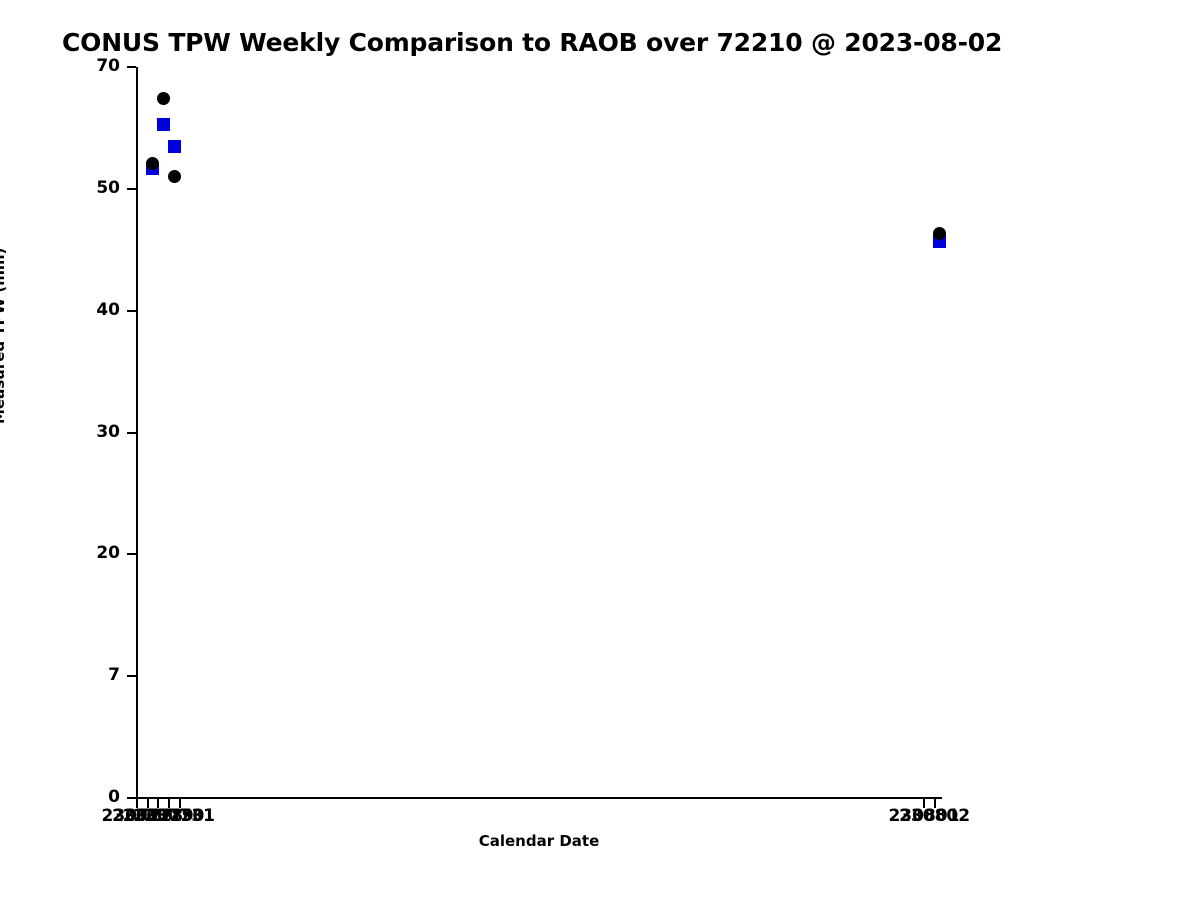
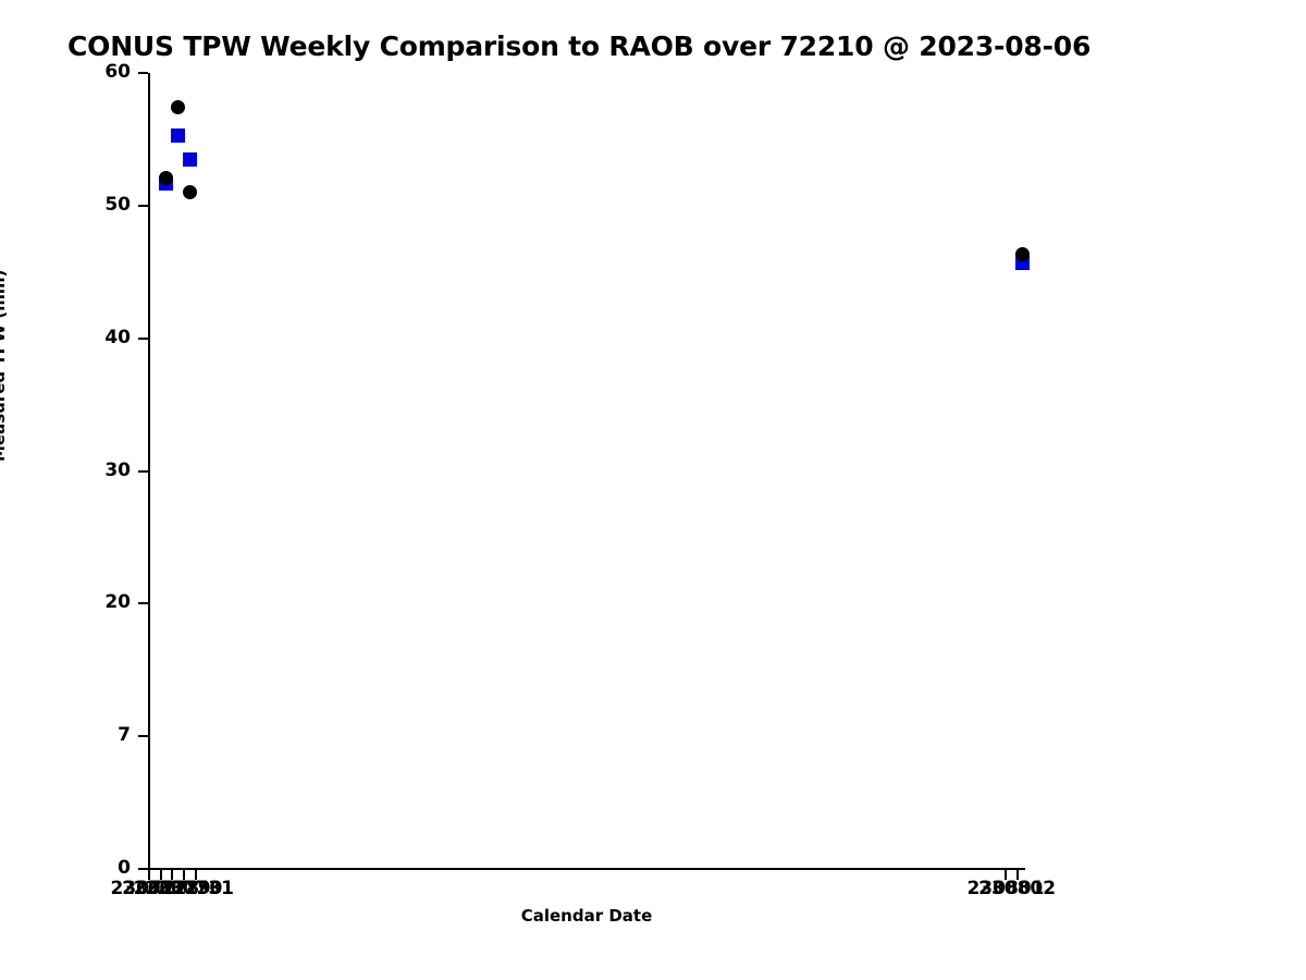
- CONUS TPW Weekly Comparison to RAOB over 72210 @ 2023-08-02
+ CONUS TPW Weekly Comparison to RAOB over 72210 @ 2023-08-06
  0
  7
  20
  30
  40
  50
- 70
+ 60
  230727
  230728
  230729
  230730
  230731
  230801
  230802
  Calendar Date
